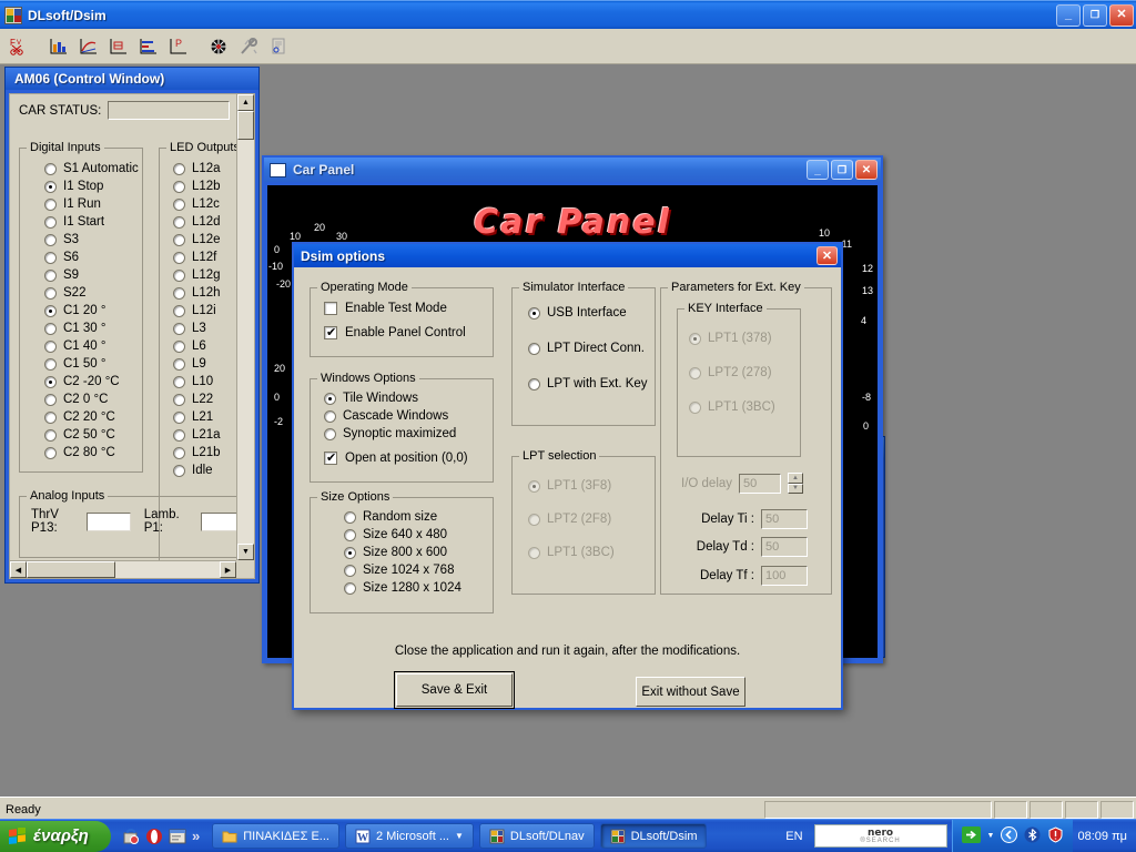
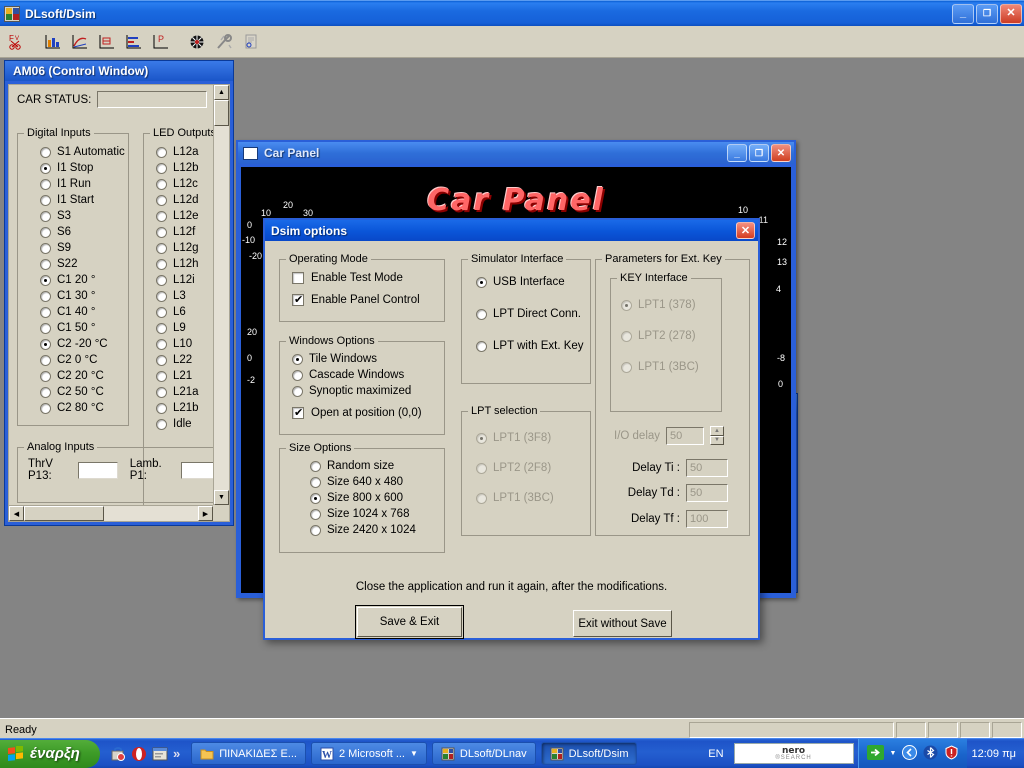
  DLsoft/Dsim
  _
  ❐
  ✕
  F
  P
  AM06 (Control Window)
  CAR STATUS:
  Digital Inputs
  S1 Automatic
  I1 Stop
  I1 Run
  I1 Start
  S3
  S6
  S9
  S22
  C1 20 °
  C1 30 °
  C1 40 °
  C1 50 °
  C2 -20 °C
  C2 0 °C
  C2 20 °C
  C2 50 °C
  C2 80 °C
  LED Output
  L12a
  L12b
  L12c
  L12d
  L12e
  L12f
  L12g
  L12h
  L12i
  L3
  L6
  L9
  L10
  L22
  L21
  L21a
  L21b
  Idle
  Analog Inputs
  ThrV P13:
  Lamb. P1:
  Car Panel
  _
  ❐
  ✕
  Car Panel
  0
  10
  20
  30
  -10
  -20
  20
  0
  -2
  10
  11
  12
  13
  4
  -8
  0
  Dsim options
  ✕
  Operating Mode
  Enable Test Mode
  Enable Panel Control
  Windows Options
  Tile Windows
  Cascade Windows
  Synoptic maximized
  Open at position (0,0)
  Size Options
  Random size
  Size 640 x 480
  Size 800 x 600
  Size 1024 x 768
- Size 1280 x 1024
+ Size 2420 x 1024
  Simulator Interface
  USB Interface
  LPT Direct Conn.
  LPT with Ext. Key
  LPT selection
  LPT1 (3F8)
  LPT2 (2F8)
  LPT1 (3BC)
  Parameters for Ext. Key
  KEY Interface
  LPT1 (378)
  LPT2 (278)
  LPT1 (3BC)
  I/O delay
  50
  Delay Ti :
  50
  Delay Td :
  50
  Delay Tf :
  100
  Close the application and run it again, after the modifications.
  Save & Exit
  Exit without Save
  Ready
  έναρξη
  »
  ΠΙΝΑΚΙΔΕΣ Ε...
  W
  2 Microsoft ...
  ▼
  DLsoft/DLnav
  DLsoft/Dsim
  EN
  nero
- 08:09 πμ
+ 12:09 πμ
